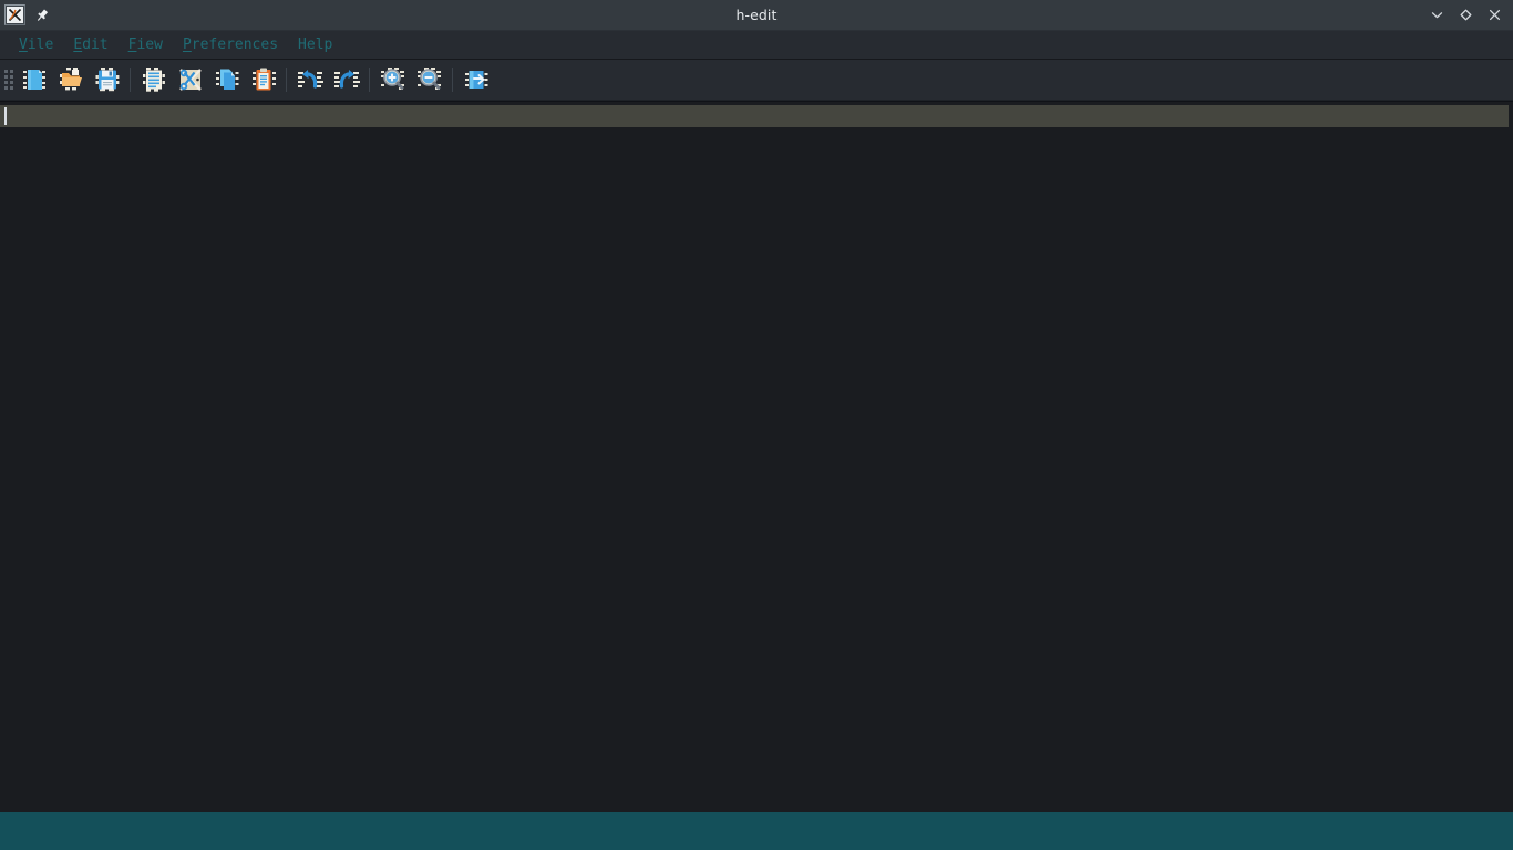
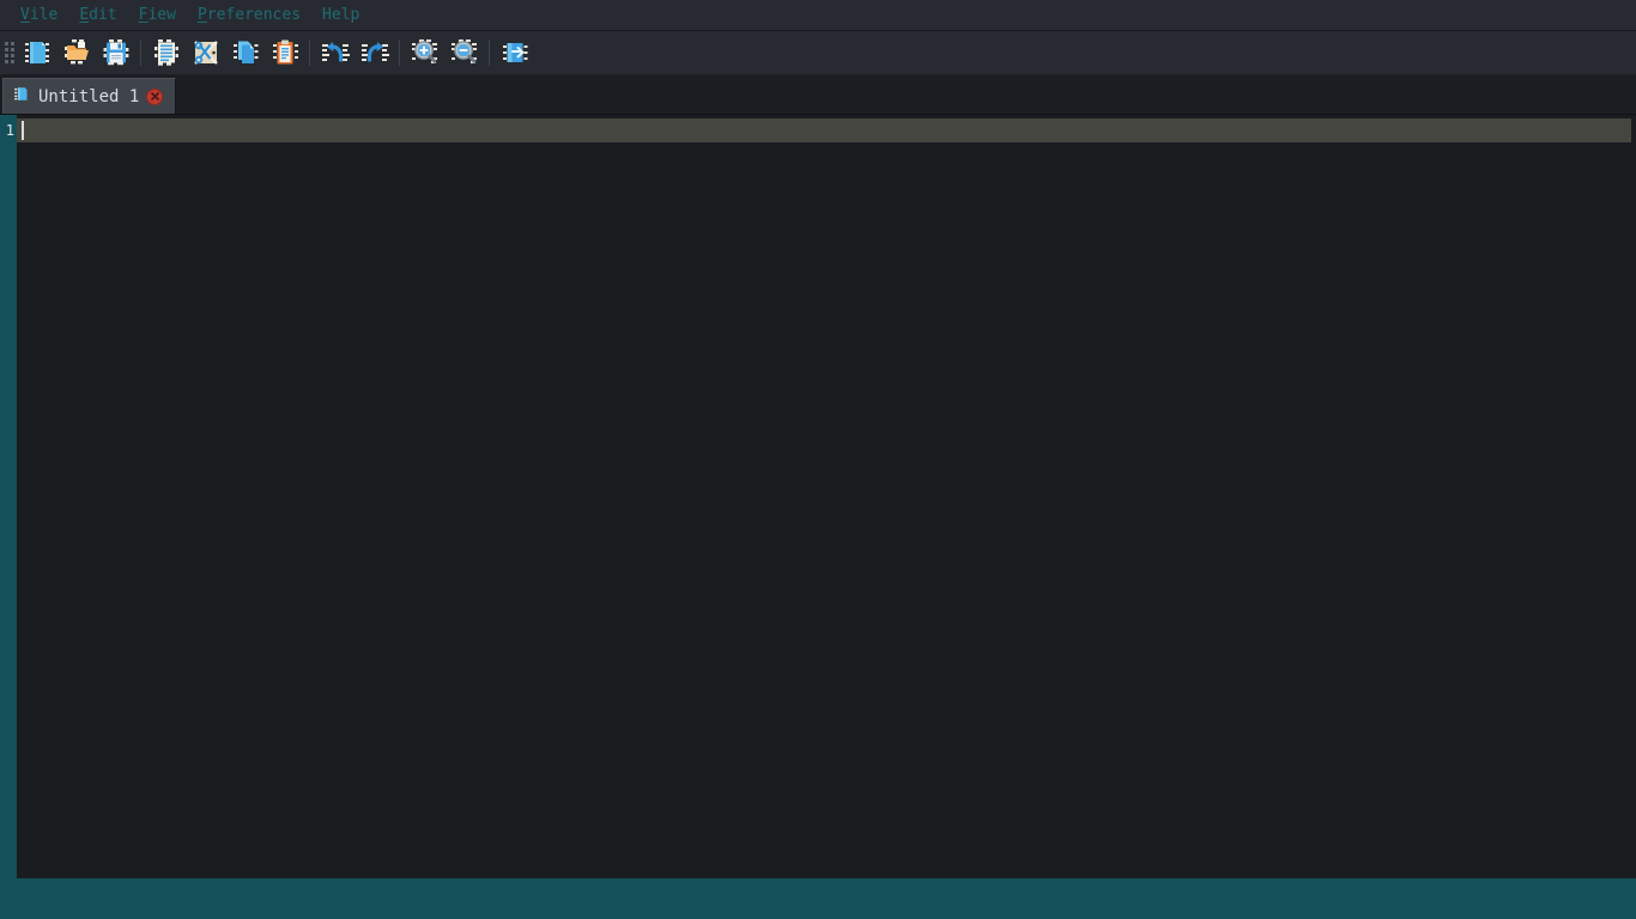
- h-edit
  Vile
  Edit
  Fiew
  Preferences
  Help
+ Untitled 1
+ 1
